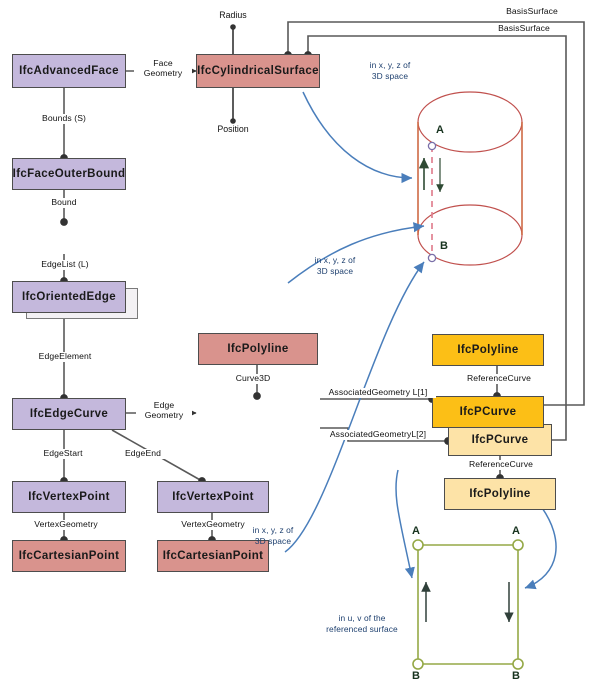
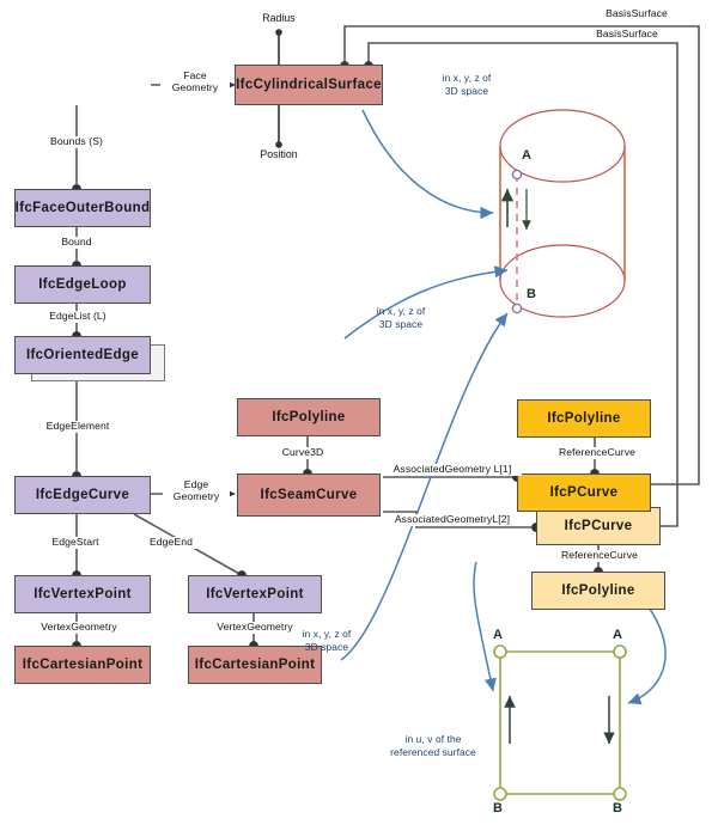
- IfcAdvancedFace
  IfcCylindricalSurface
  IfcFaceOuterBound
+ IfcEdgeLoop
  IfcOrientedEdge
  IfcEdgeCurve
  IfcVertexPoint
  IfcVertexPoint
  IfcCartesianPoint
  IfcCartesianPoint
  IfcPolyline
+ IfcSeamCurve
  IfcPCurve
  IfcPolyline
  IfcPolyline
  IfcPCurve
  Face
  Geometry
  Bounds (S)
  Bound
  EdgeList (L)
  EdgeElement
  Edge
  Geometry
  EdgeStart
  EdgeEnd
  VertexGeometry
  VertexGeometry
  Curve3D
  AssociatedGeometry L[1]
  AssociatedGeometryL[2]
  ReferenceCurve
  ReferenceCurve
  BasisSurface
  BasisSurface
  Radius
  Position
  in x, y, z of
  3D space
  in x, y, z of
  3D space
  in x, y, z of
  3D space
  in u, v of the
  referenced surface
  A
  B
  A
  A
  B
  B
